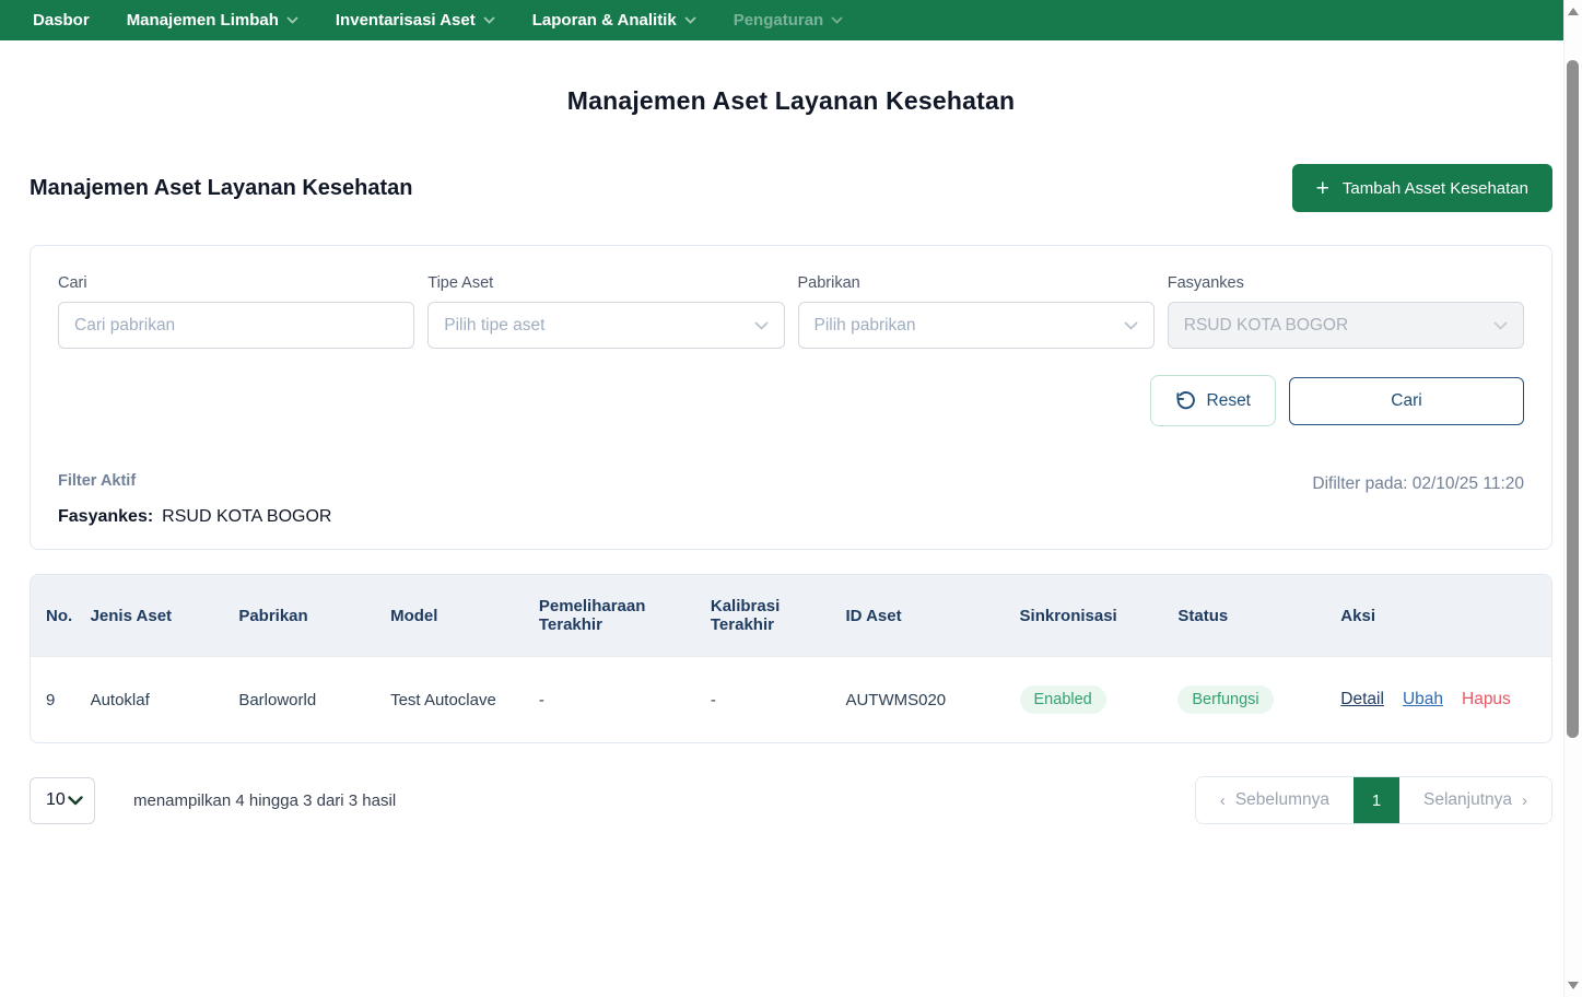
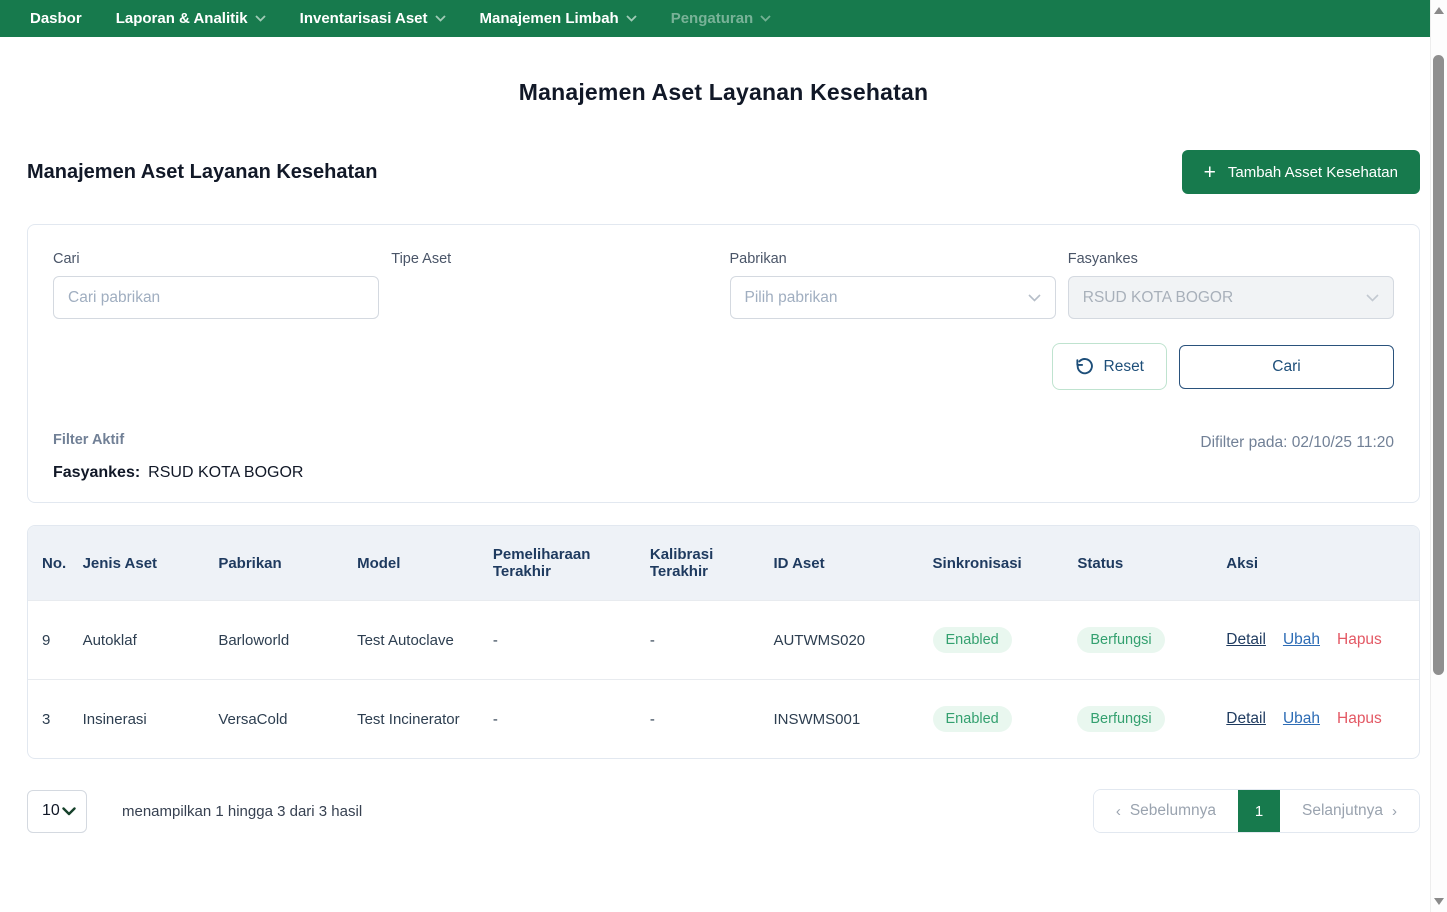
  Dasbor
- Manajemen Limbah
+ Laporan & Analitik
  Inventarisasi Aset
- Laporan & Analitik
+ Manajemen Limbah
  Pengaturan
  Manajemen Aset Layanan Kesehatan
  Manajemen Aset Layanan Kesehatan
  +
  Tambah Asset Kesehatan
  Cari
  Cari pabrikan
  Tipe Aset
- Pilih tipe aset
  Pabrikan
  Pilih pabrikan
  Fasyankes
  RSUD KOTA BOGOR
  Reset
  Cari
  Filter Aktif
  Fasyankes: RSUD KOTA BOGOR
  Difilter pada: 02/10/25 11:20
  No.	Jenis Aset	Pabrikan	Model	Pemeliharaan Terakhir	Kalibrasi Terakhir	ID Aset	Sinkronisasi	Status	Aksi
  9	Autoklaf	Barloworld	Test Autoclave	-	-	AUTWMS020	Enabled	Berfungsi	Detail Ubah Hapus
+ 3	Insinerasi	VersaCold	Test Incinerator	-	-	INSWMS001	Enabled	Berfungsi	Detail Ubah Hapus
  10
- menampilkan 4 hingga 3 dari 3 hasil
+ menampilkan 1 hingga 3 dari 3 hasil
  ‹
  Sebelumnya
  1
  Selanjutnya
  ›
